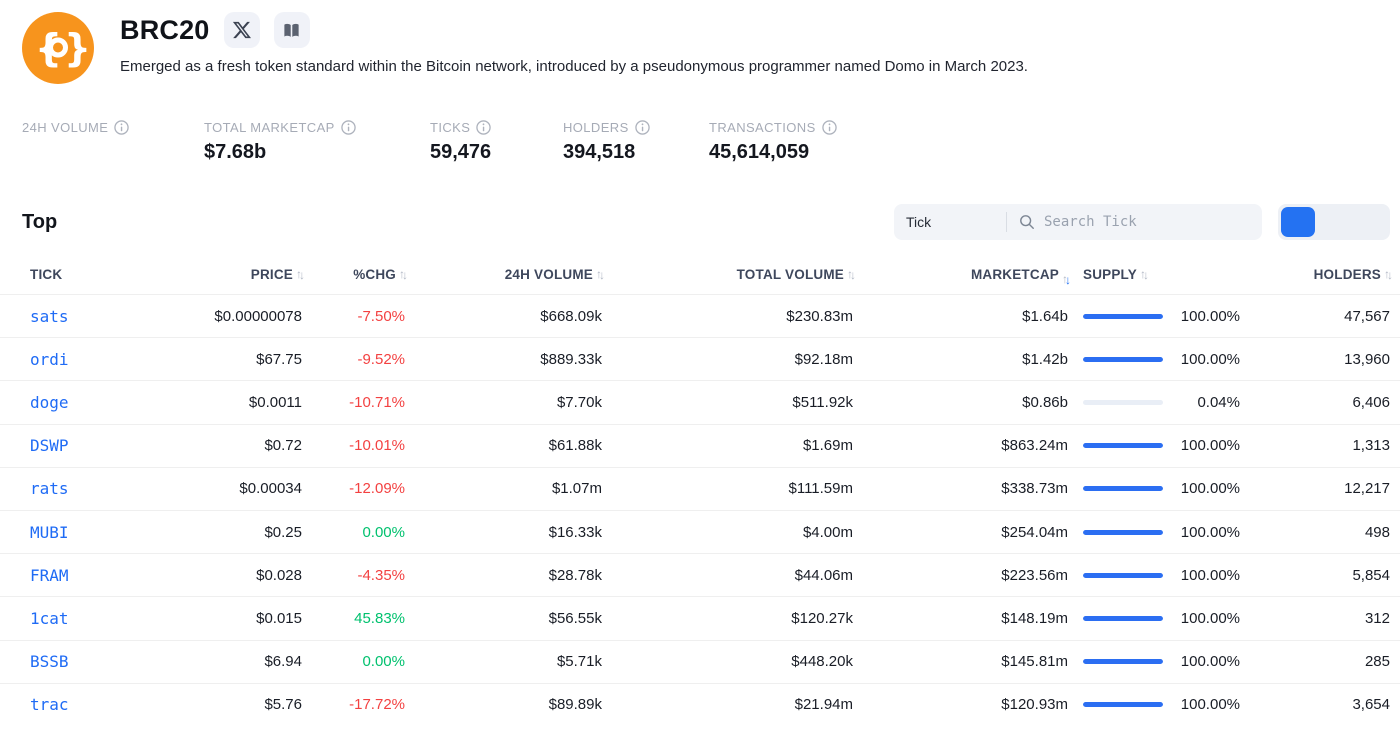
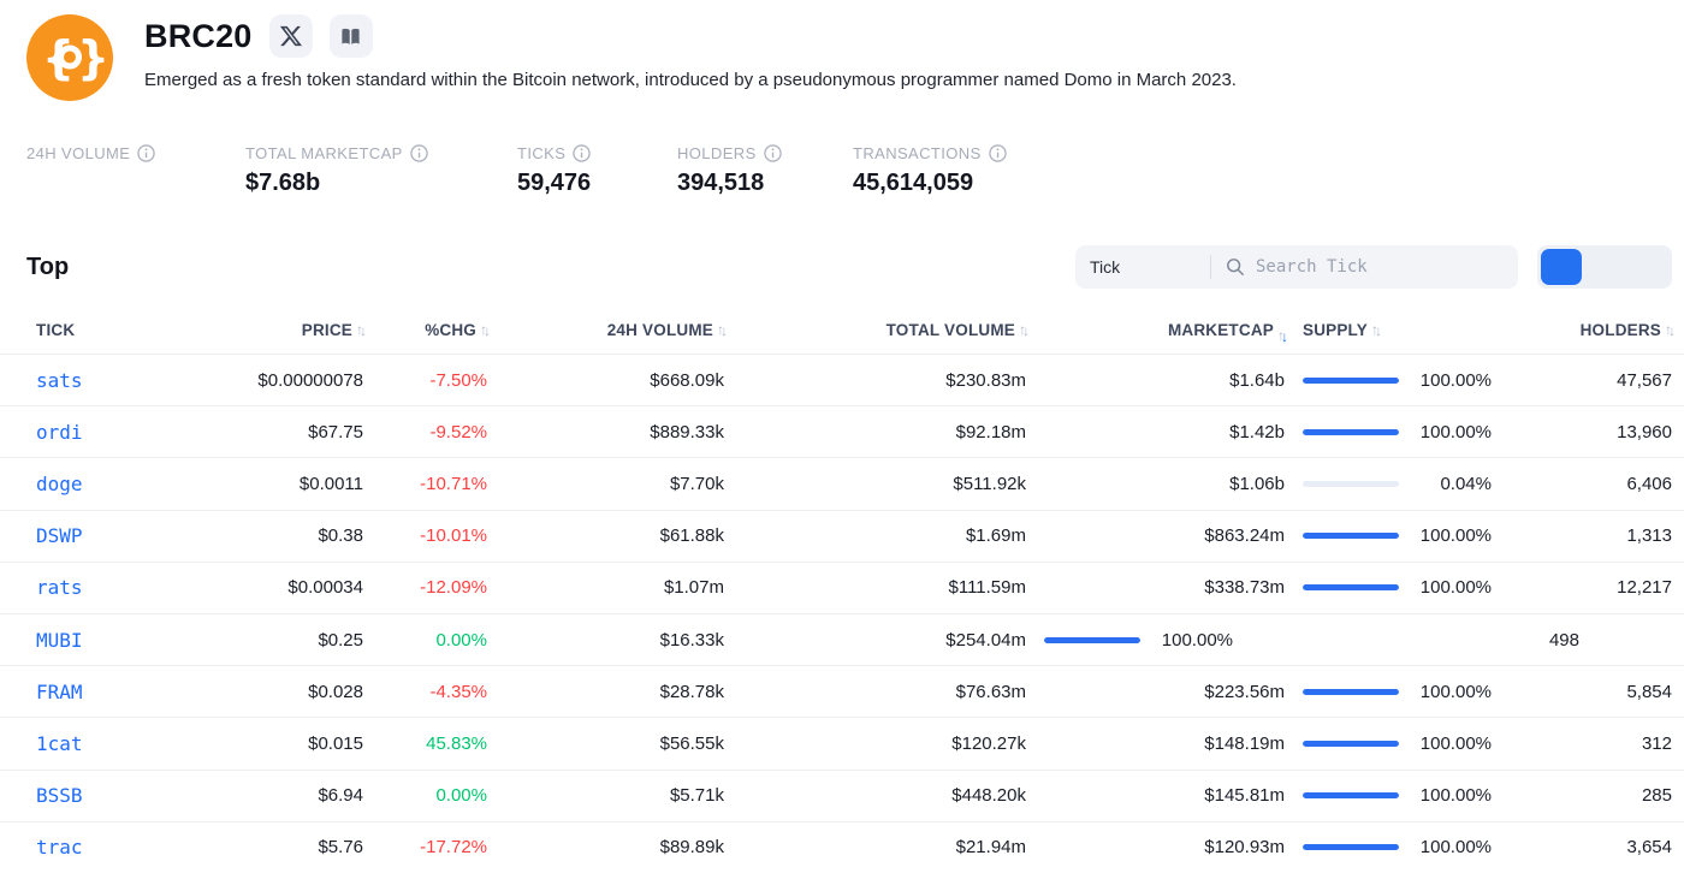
  }
  BRC20
  Emerged as a fresh token standard within the Bitcoin network, introduced by a pseudonymous programmer named Domo in March 2023.
  24H VOLUME
  TOTAL MARKETCAP
  $7.68b
  TICKS
  59,476
  HOLDERS
  394,518
  TRANSACTIONS
  45,614,059
  Top
  Tick
  Search Tick
  TICK
  PRICE
  ↑
  ↓
  %CHG
  ↑
  ↓
  24H VOLUME
  ↑
  ↓
  TOTAL VOLUME
  ↑
  ↓
  MARKETCAP
  ↑
  ↓
  SUPPLY
  ↑
  ↓
  HOLDERS
  ↑
  ↓
  sats
  $0.00000078
  -7.50%
  $668.09k
  $230.83m
  $1.64b
  100.00%
  47,567
  ordi
  $67.75
  -9.52%
  $889.33k
  $92.18m
  $1.42b
  100.00%
  13,960
  doge
  $0.0011
  -10.71%
  $7.70k
  $511.92k
- $0.86b
+ $1.06b
  0.04%
  6,406
  DSWP
- $0.72
+ $0.38
  -10.01%
  $61.88k
  $1.69m
  $863.24m
  100.00%
  1,313
  rats
  $0.00034
  -12.09%
  $1.07m
  $111.59m
  $338.73m
  100.00%
  12,217
  MUBI
  $0.25
  0.00%
  $16.33k
- $4.00m
  $254.04m
  100.00%
  498
  FRAM
  $0.028
  -4.35%
  $28.78k
- $44.06m
+ $76.63m
  $223.56m
  100.00%
  5,854
  1cat
  $0.015
  45.83%
  $56.55k
  $120.27k
  $148.19m
  100.00%
  312
  BSSB
  $6.94
  0.00%
  $5.71k
  $448.20k
  $145.81m
  100.00%
  285
  trac
  $5.76
  -17.72%
  $89.89k
  $21.94m
  $120.93m
  100.00%
  3,654
